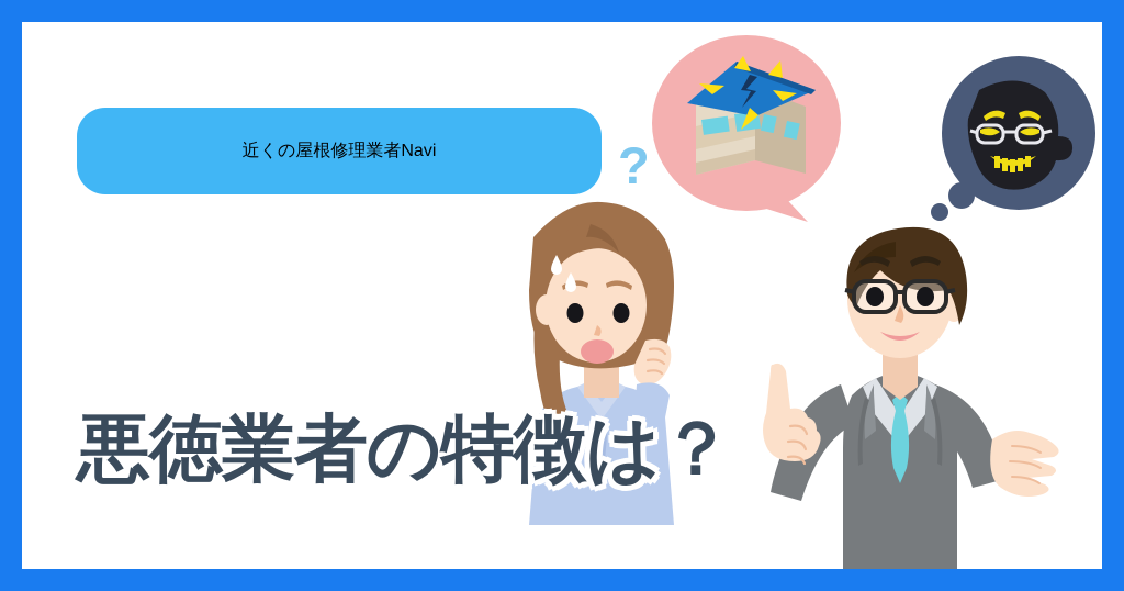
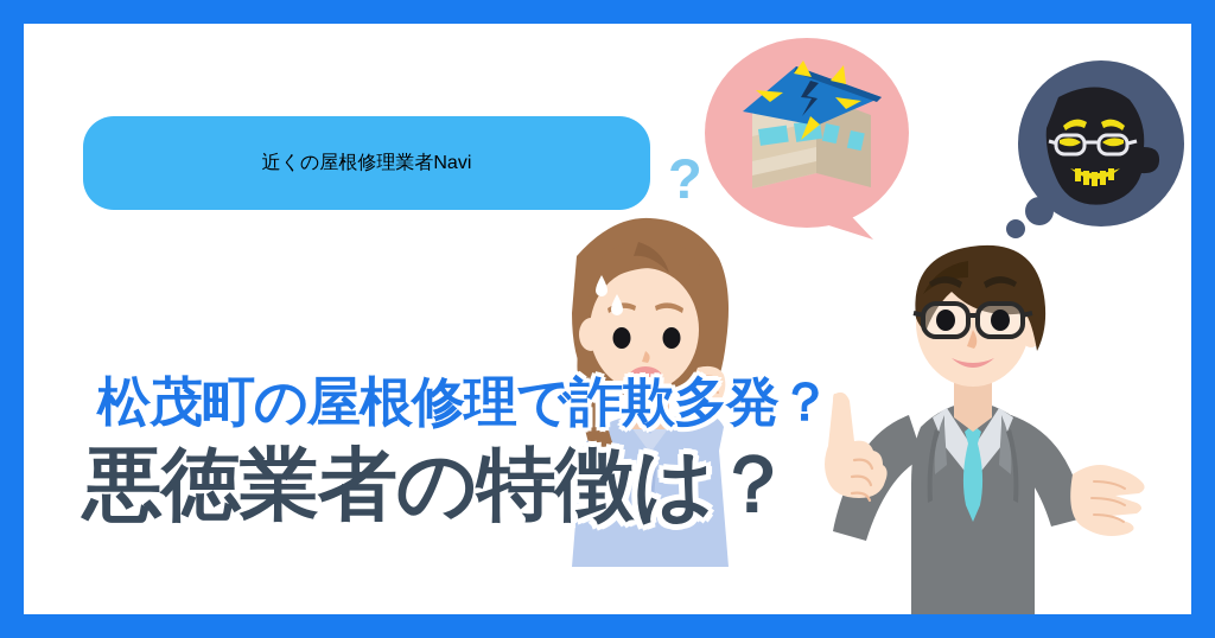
  近くの屋根修理業者Navi
  ?
+ 松茂町の屋根修理で詐欺多発？
  悪徳業者の特徴は？
